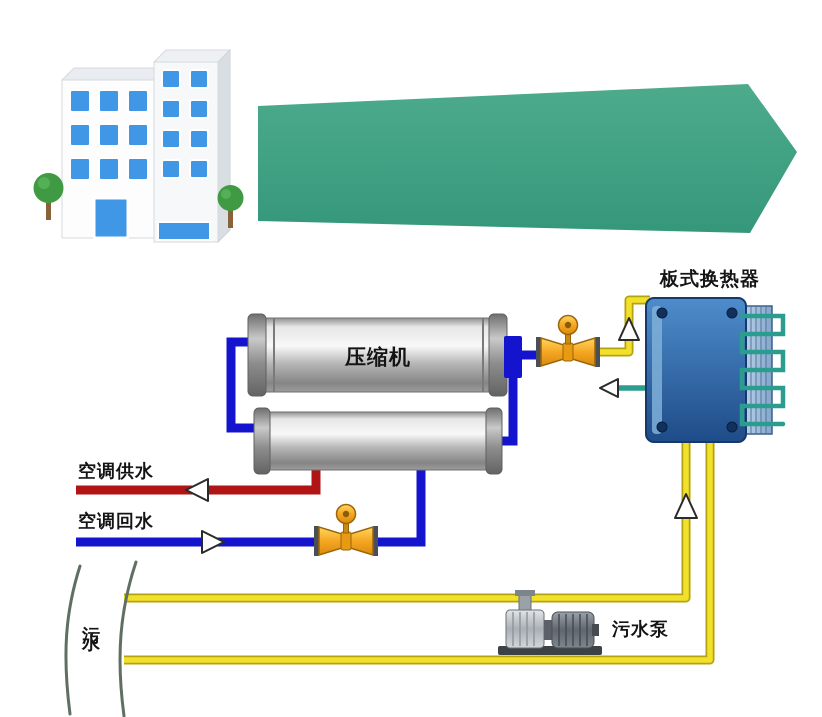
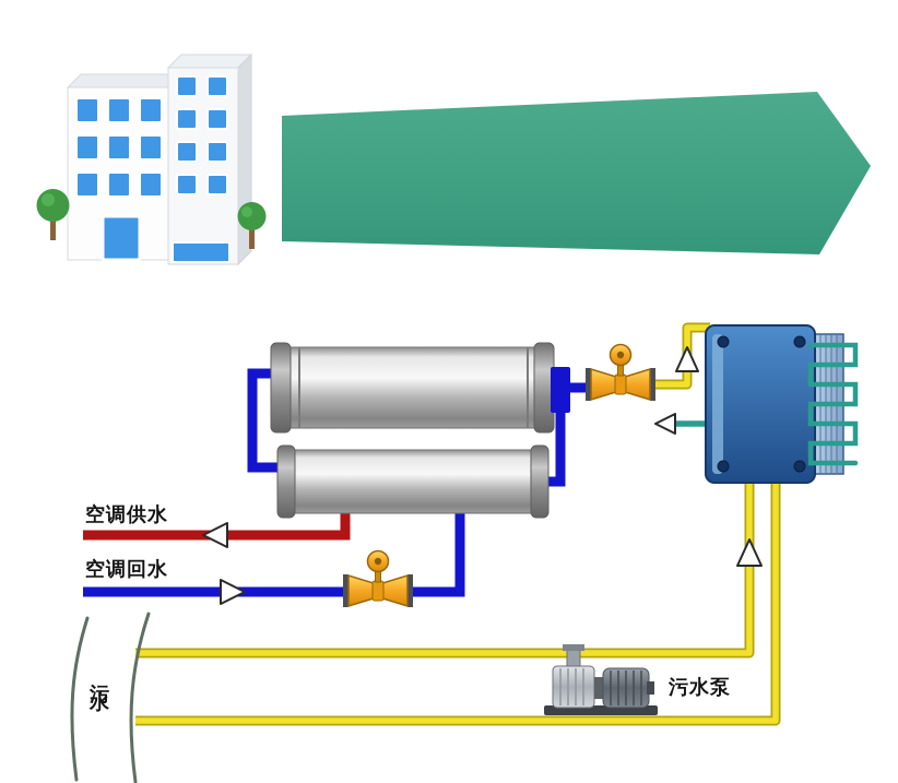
- 板式换热器
- 压缩机
  空调供水
  空调回水
  污水泵
